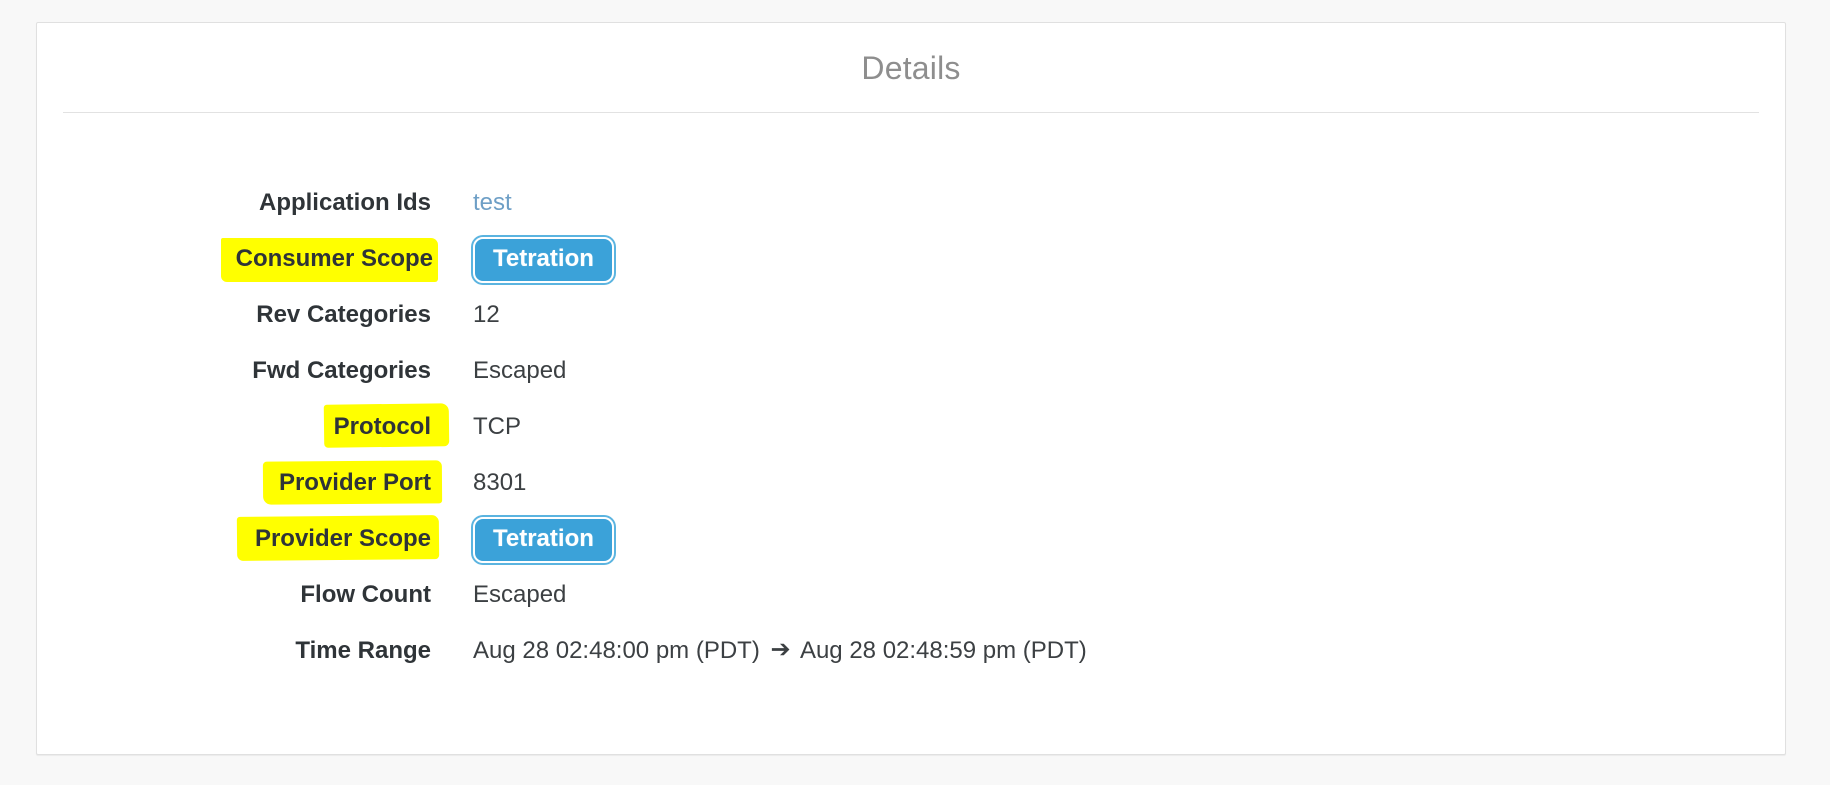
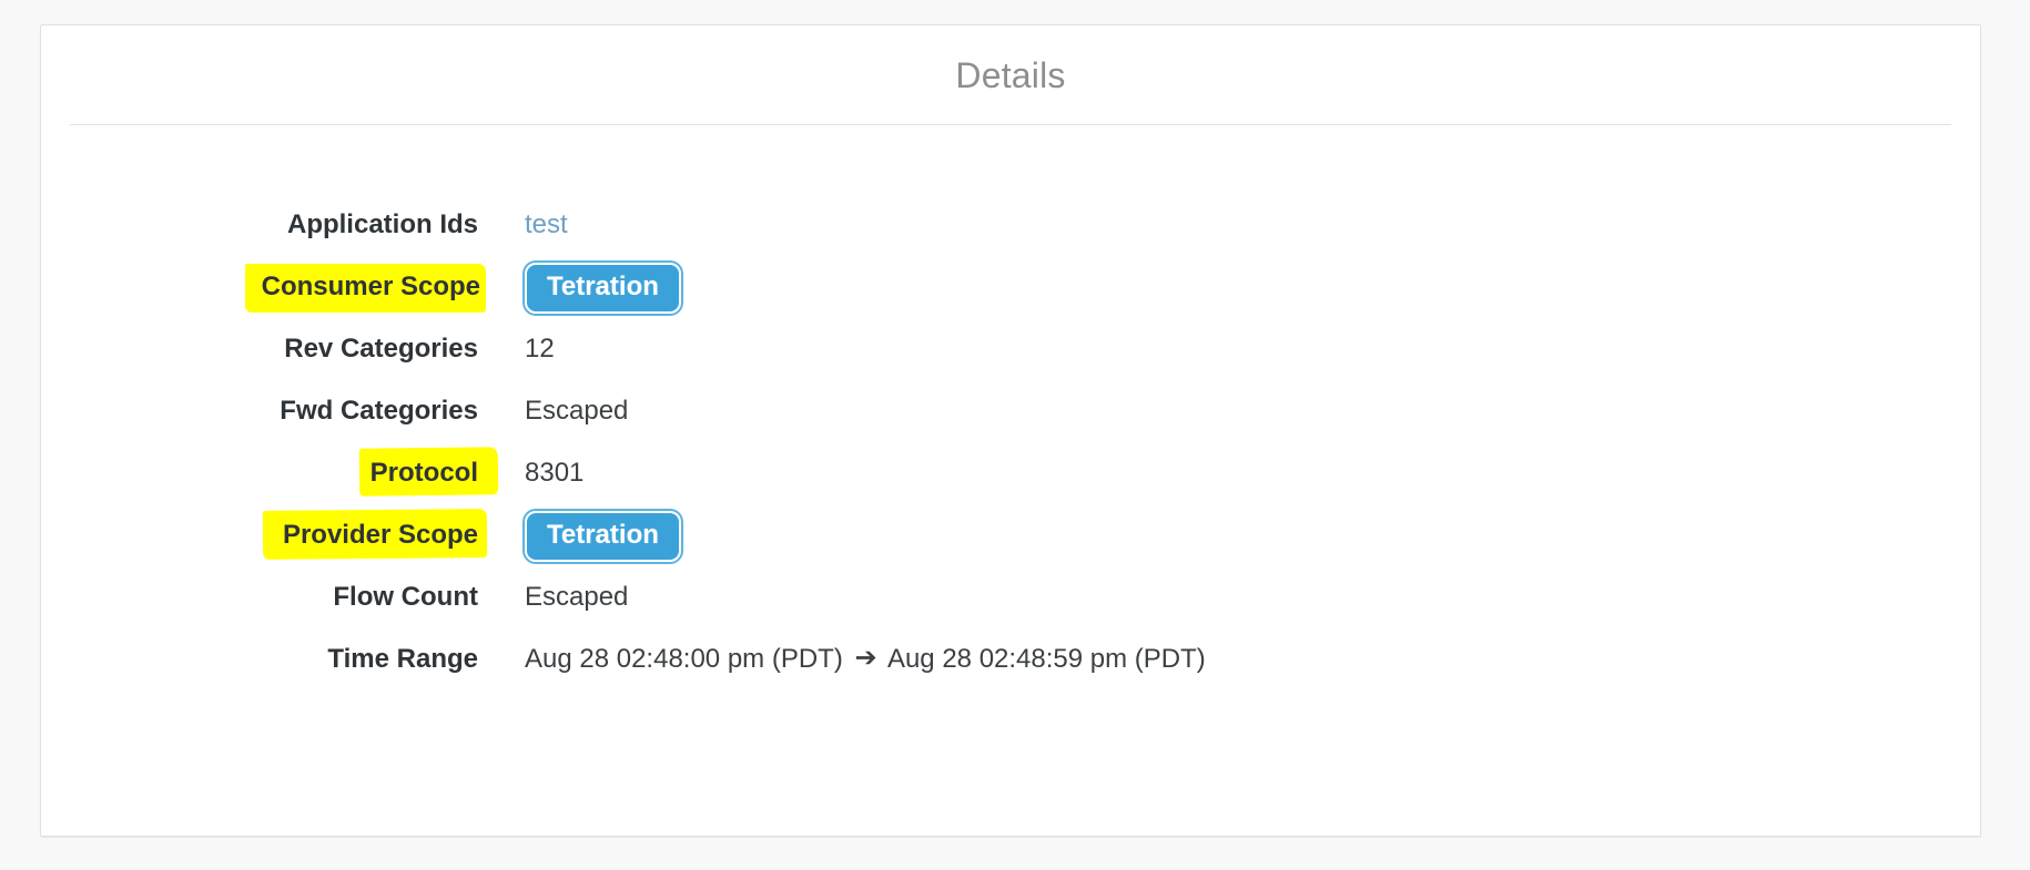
  Details
  Application Ids
  test
  Consumer Scope
  Tetration
  Rev Categories
  12
  Fwd Categories
  Escaped
  Protocol
- TCP
- Provider Port
  8301
  Provider Scope
  Tetration
  Flow Count
  Escaped
  Time Range
  Aug 28 02:48:00 pm (PDT) ➔ Aug 28 02:48:59 pm (PDT)
